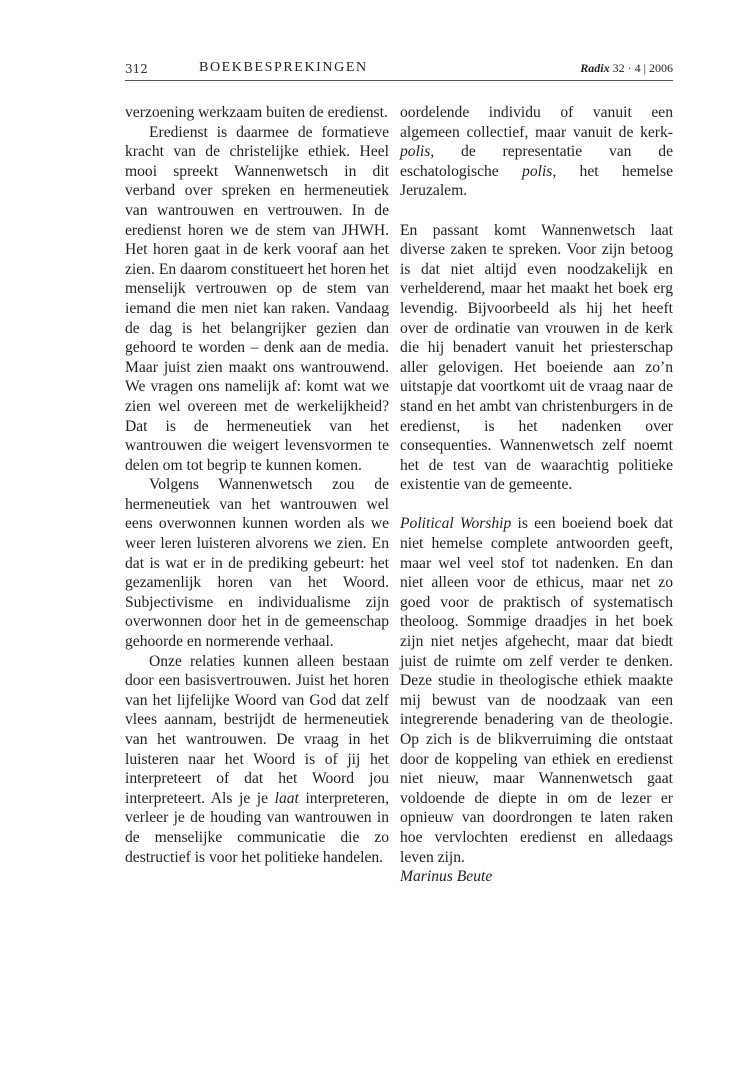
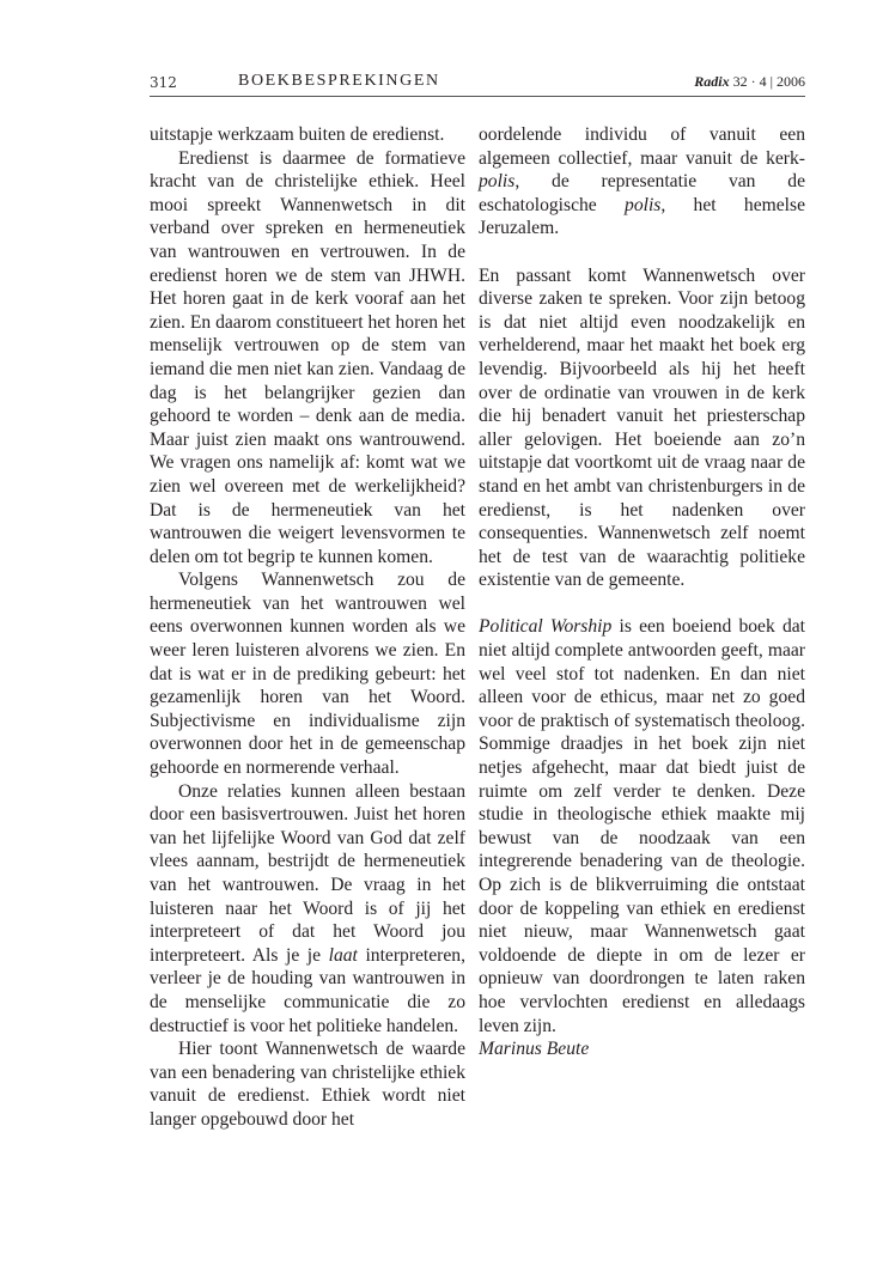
  312
  BOEKBESPREKINGEN
  Radix 32 · 4 | 2006
- verzoening werkzaam buiten de eredienst.
+ uitstapje werkzaam buiten de eredienst.
- Eredienst is daarmee de formatieve kracht van de christelijke ethiek. Heel mooi spreekt Wannenwetsch in dit verband over spreken en hermeneutiek van wantrouwen en vertrouwen. In de eredienst horen we de stem van JHWH. Het horen gaat in de kerk vooraf aan het zien. En daarom constitueert het horen het menselijk vertrouwen op de stem van iemand die men niet kan raken. Vandaag de dag is het belangrijker gezien dan gehoord te worden – denk aan de media. Maar juist zien maakt ons wantrouwend. We vragen ons namelijk af: komt wat we zien wel overeen met de werkelijkheid? Dat is de hermeneutiek van het wantrouwen die weigert levensvormen te delen om tot begrip te kunnen komen.
+ Eredienst is daarmee de formatieve kracht van de christelijke ethiek. Heel mooi spreekt Wannenwetsch in dit verband over spreken en hermeneutiek van wantrouwen en vertrouwen. In de eredienst horen we de stem van JHWH. Het horen gaat in de kerk vooraf aan het zien. En daarom constitueert het horen het menselijk vertrouwen op de stem van iemand die men niet kan zien. Vandaag de dag is het belangrijker gezien dan gehoord te worden – denk aan de media. Maar juist zien maakt ons wantrouwend. We vragen ons namelijk af: komt wat we zien wel overeen met de werkelijkheid? Dat is de hermeneutiek van het wantrouwen die weigert levensvormen te delen om tot begrip te kunnen komen.
  Volgens Wannenwetsch zou de hermeneutiek van het wantrouwen wel eens overwonnen kunnen worden als we weer leren luisteren alvorens we zien. En dat is wat er in de prediking gebeurt: het gezamenlijk horen van het Woord. Subjectivisme en individualisme zijn overwonnen door het in de gemeenschap gehoorde en normerende verhaal.
  Onze relaties kunnen alleen bestaan door een basisvertrouwen. Juist het horen van het lijfelijke Woord van God dat zelf vlees aannam, bestrijdt de hermeneutiek van het wantrouwen. De vraag in het luisteren naar het Woord is of jij het interpreteert of dat het Woord jou interpreteert. Als je je laat interpreteren, verleer je de houding van wantrouwen in de menselijke communicatie die zo destructief is voor het politieke handelen.
+ Hier toont Wannenwetsch de waarde van een benadering van christelijke ethiek vanuit de eredienst. Ethiek wordt niet langer opgebouwd door het
  oordelende individu of vanuit een algemeen collectief, maar vanuit de kerk-polis, de representatie van de eschatologische polis, het hemelse Jeruzalem.
- En passant komt Wannenwetsch laat diverse zaken te spreken. Voor zijn betoog is dat niet altijd even noodzakelijk en verhelderend, maar het maakt het boek erg levendig. Bijvoorbeeld als hij het heeft over de ordinatie van vrouwen in de kerk die hij benadert vanuit het priesterschap aller gelovigen. Het boeiende aan zo’n uitstapje dat voortkomt uit de vraag naar de stand en het ambt van christenburgers in de eredienst, is het nadenken over consequenties. Wannenwetsch zelf noemt het de test van de waarachtig politieke existentie van de gemeente.
+ En passant komt Wannenwetsch over diverse zaken te spreken. Voor zijn betoog is dat niet altijd even noodzakelijk en verhelderend, maar het maakt het boek erg levendig. Bijvoorbeeld als hij het heeft over de ordinatie van vrouwen in de kerk die hij benadert vanuit het priesterschap aller gelovigen. Het boeiende aan zo’n uitstapje dat voortkomt uit de vraag naar de stand en het ambt van christenburgers in de eredienst, is het nadenken over consequenties. Wannenwetsch zelf noemt het de test van de waarachtig politieke existentie van de gemeente.
- Political Worship is een boeiend boek dat niet hemelse complete antwoorden geeft, maar wel veel stof tot nadenken. En dan niet alleen voor de ethicus, maar net zo goed voor de praktisch of systematisch theoloog. Sommige draadjes in het boek zijn niet netjes afgehecht, maar dat biedt juist de ruimte om zelf verder te denken. Deze studie in theologische ethiek maakte mij bewust van de noodzaak van een integrerende benadering van de theologie. Op zich is de blikverruiming die ontstaat door de koppeling van ethiek en eredienst niet nieuw, maar Wannenwetsch gaat voldoende de diepte in om de lezer er opnieuw van doordrongen te laten raken hoe vervlochten eredienst en alledaags leven zijn.
+ Political Worship is een boeiend boek dat niet altijd complete antwoorden geeft, maar wel veel stof tot nadenken. En dan niet alleen voor de ethicus, maar net zo goed voor de praktisch of systematisch theoloog. Sommige draadjes in het boek zijn niet netjes afgehecht, maar dat biedt juist de ruimte om zelf verder te denken. Deze studie in theologische ethiek maakte mij bewust van de noodzaak van een integrerende benadering van de theologie. Op zich is de blikverruiming die ontstaat door de koppeling van ethiek en eredienst niet nieuw, maar Wannenwetsch gaat voldoende de diepte in om de lezer er opnieuw van doordrongen te laten raken hoe vervlochten eredienst en alledaags leven zijn.
  Marinus Beute
